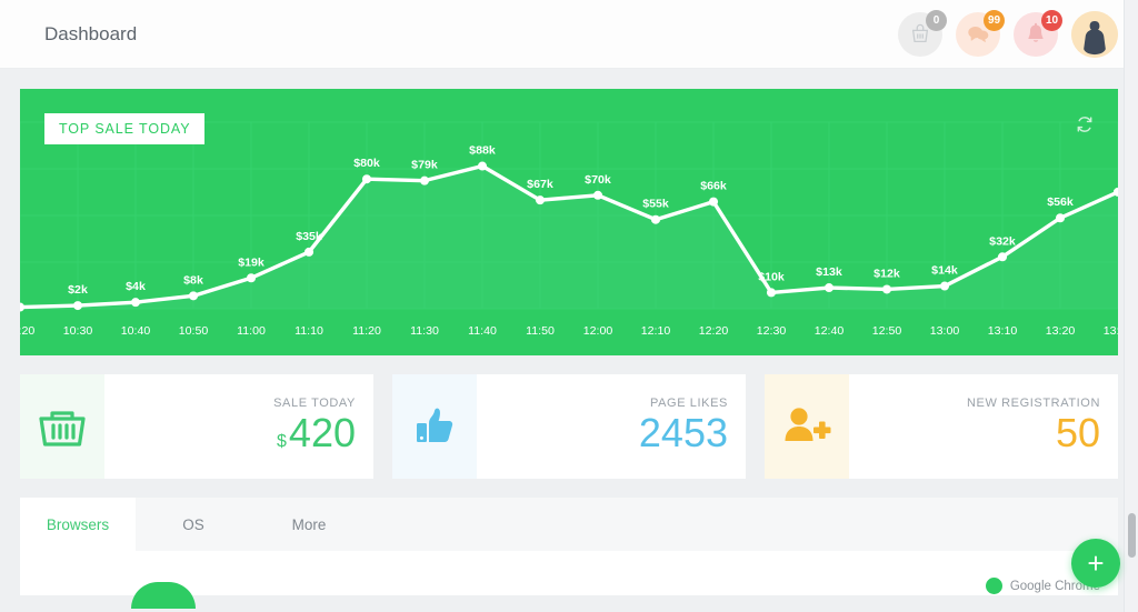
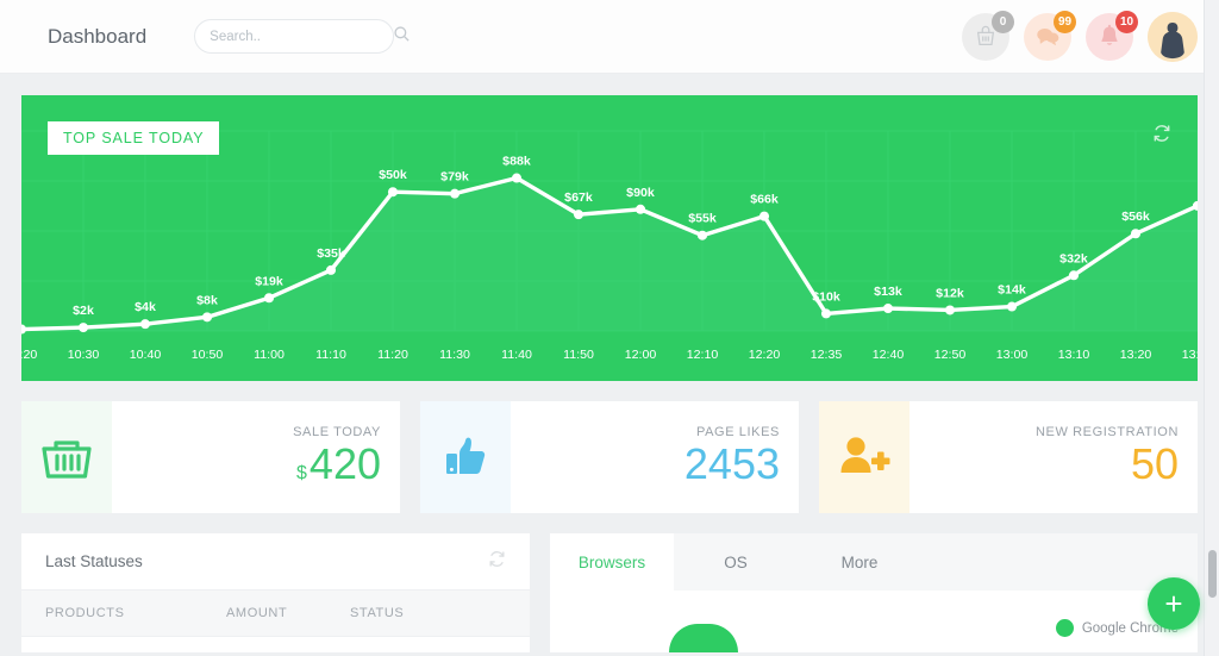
  Dashboard
+ Search..
  0
  99
  10
  TOP SALE TODAY
  $2k
  10:30
  $4k
  10:40
  $8k
  10:50
  $19k
  11:00
  $35k
  11:10
- $80k
+ $50k
  11:20
  $79k
  11:30
  $88k
  11:40
  $67k
  11:50
- $70k
+ $90k
  12:00
  $55k
  12:10
  $66k
  12:20
  $10k
- 12:30
+ 12:35
  $13k
  12:40
  $12k
  12:50
  $14k
  13:00
  $32k
  13:10
  $56k
  13:20
  SALE TODAY
  $
  420
  PAGE LIKES
  2453
  NEW REGISTRATION
  50
+ Last Statuses
+ PRODUCTS
+ AMOUNT
+ STATUS
  Browsers
  OS
  More
  Google Chro
  +
